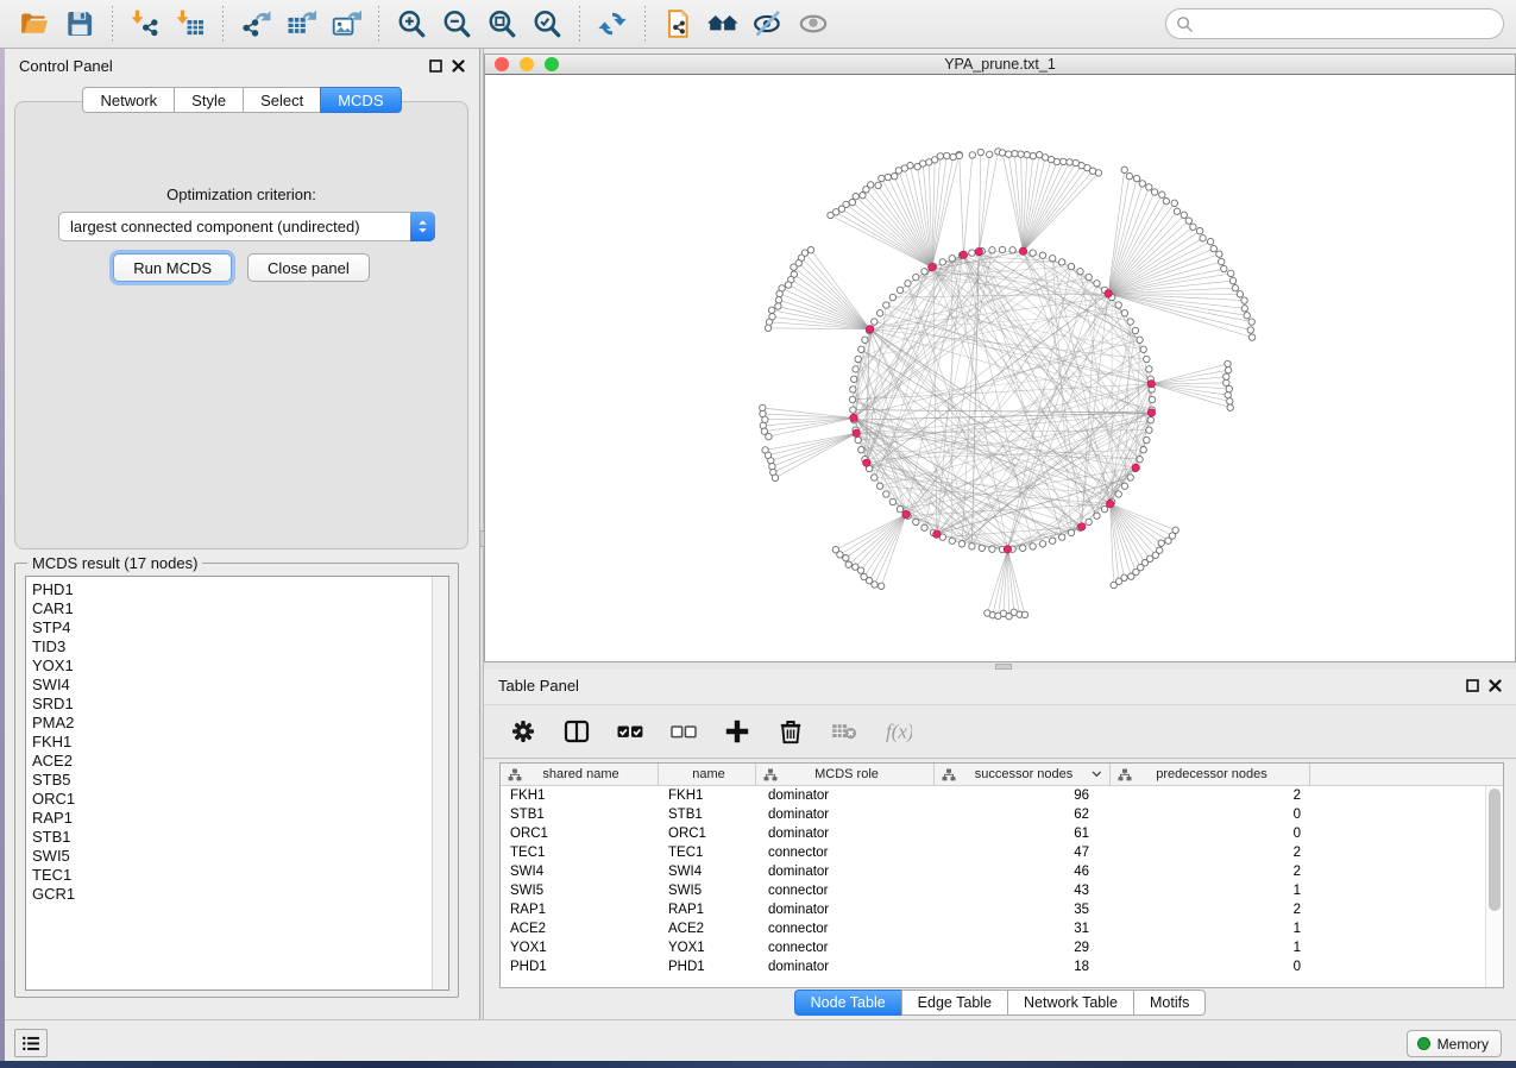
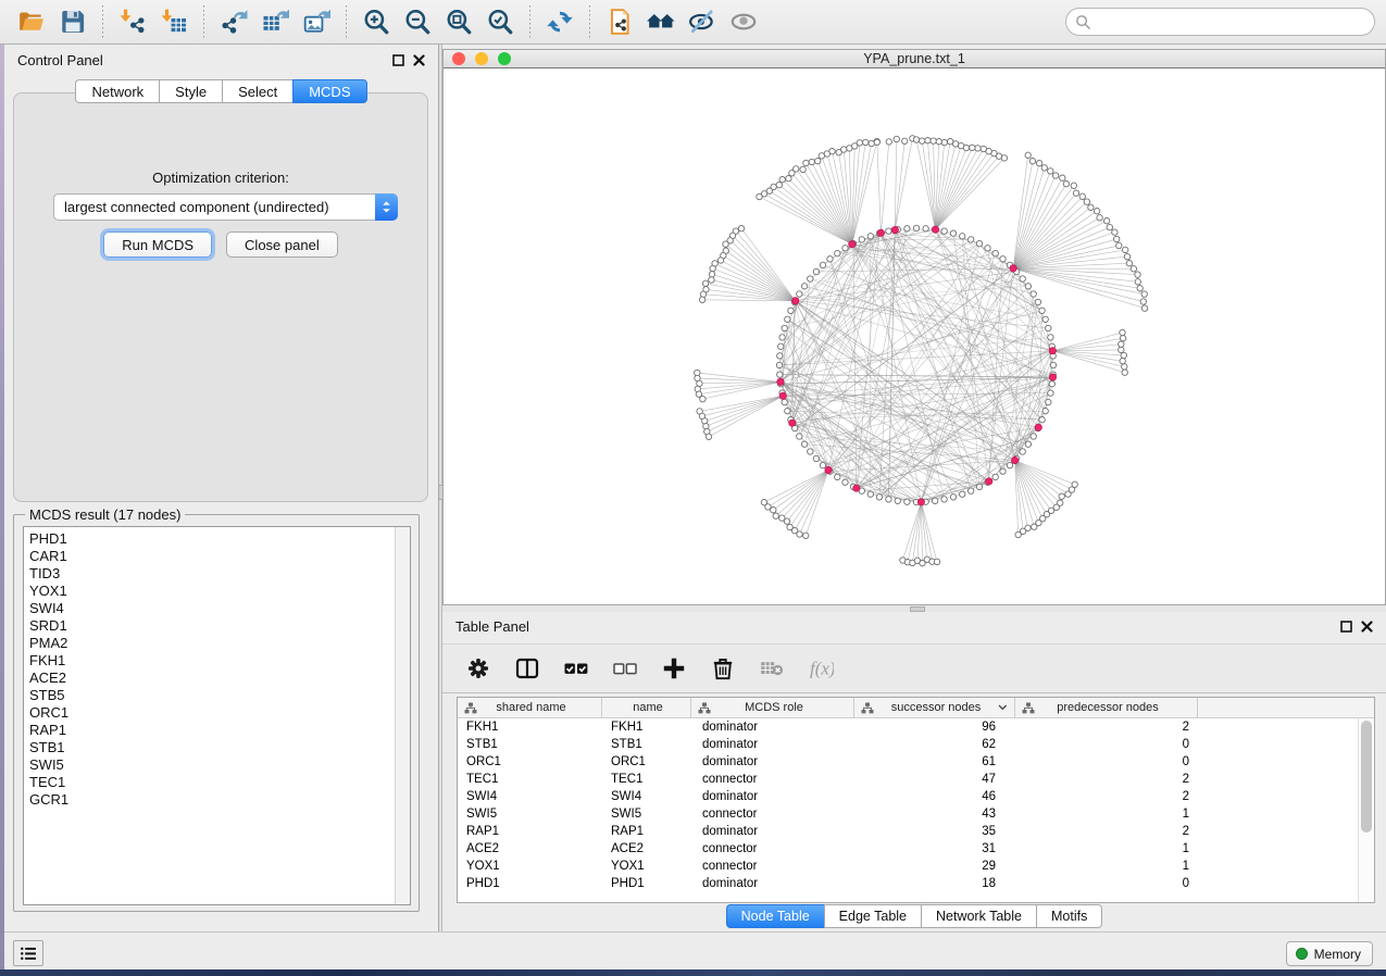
  Control Panel
  Optimization criterion:
  largest connected component (undirected)
  Run MCDS
  Close panel
  Network
  Style
  Select
  MCDS
  MCDS result (17 nodes)
  PHD1
  CAR1
- STP4
  TID3
  YOX1
  SWI4
  SRD1
  PMA2
  FKH1
  ACE2
  STB5
  ORC1
  RAP1
  STB1
  SWI5
  TEC1
  GCR1
  YPA_prune.txt_1
  Table Panel
  f(x)
  shared name
  name
  MCDS role
  successor nodes
  predecessor nodes
  FKH1
  FKH1
  dominator
  96
  2
  STB1
  STB1
  dominator
  62
  0
  ORC1
  ORC1
  dominator
  61
  0
  TEC1
  TEC1
  connector
  47
  2
  SWI4
  SWI4
  dominator
  46
  2
  SWI5
  SWI5
  connector
  43
  1
  RAP1
  RAP1
  dominator
  35
  2
  ACE2
  ACE2
  connector
  31
  1
  YOX1
  YOX1
  connector
  29
  1
  PHD1
  PHD1
  dominator
  18
  0
  Node Table
  Edge Table
  Network Table
  Motifs
  Memory
